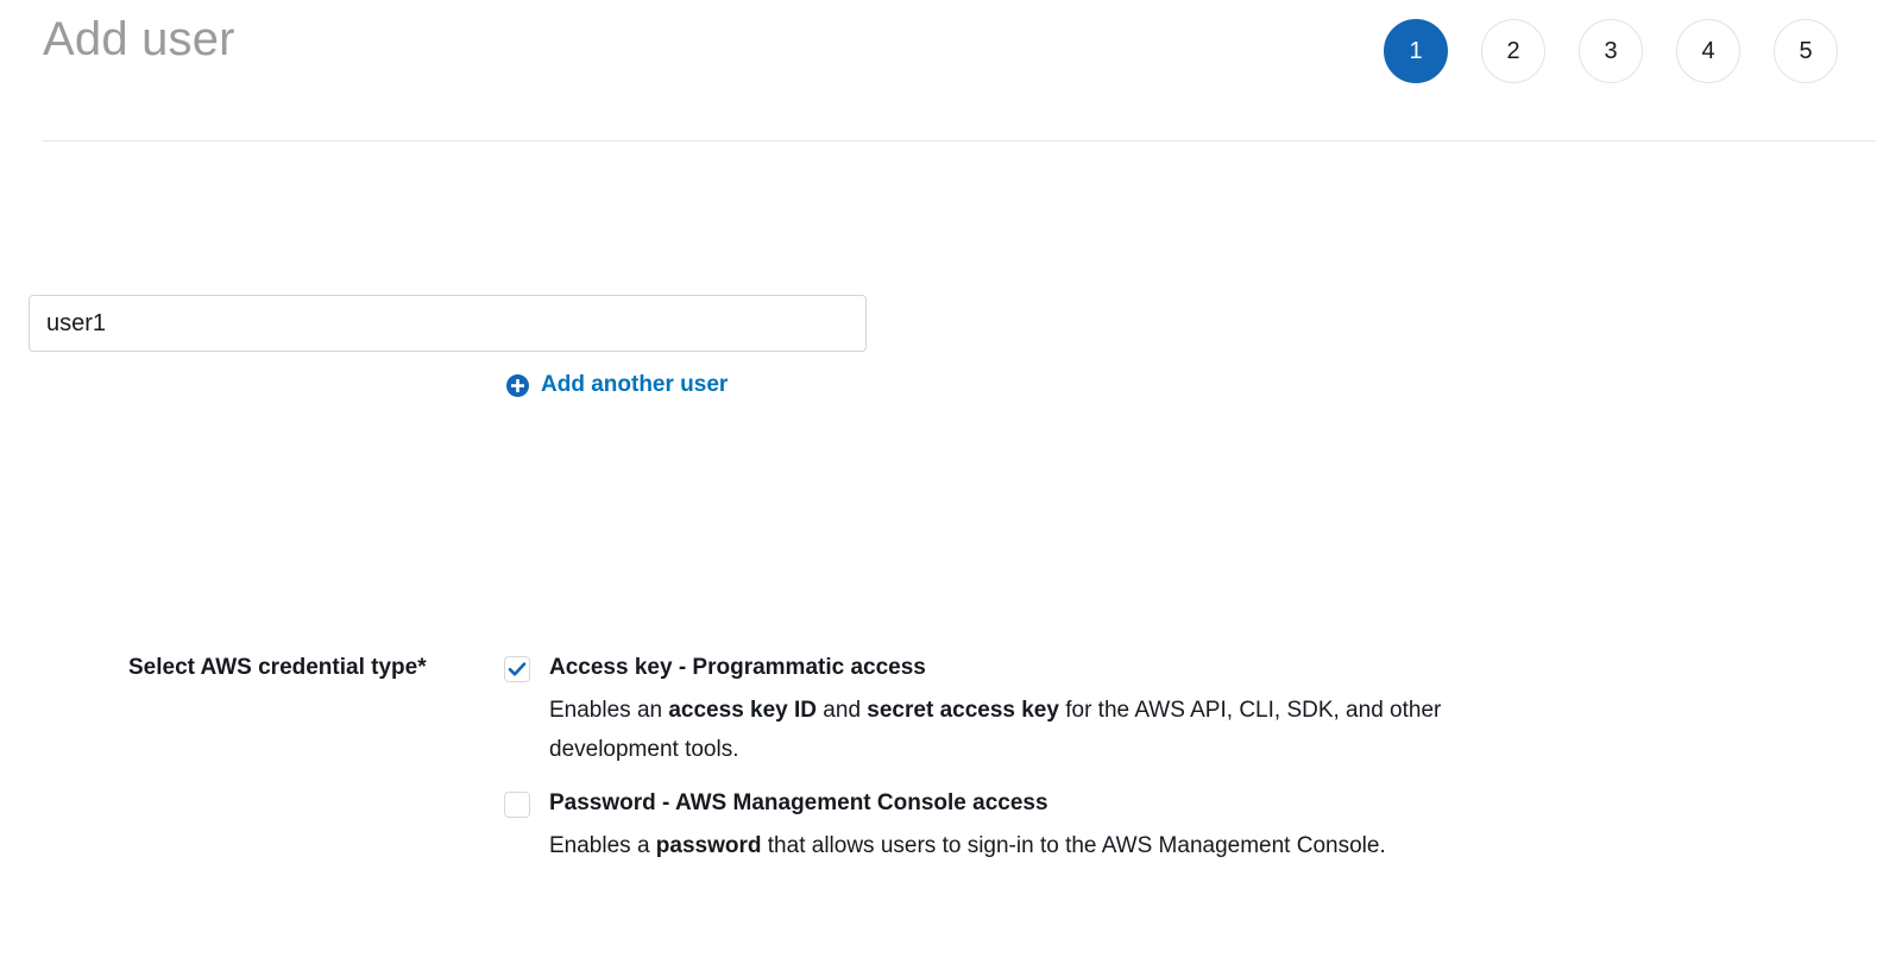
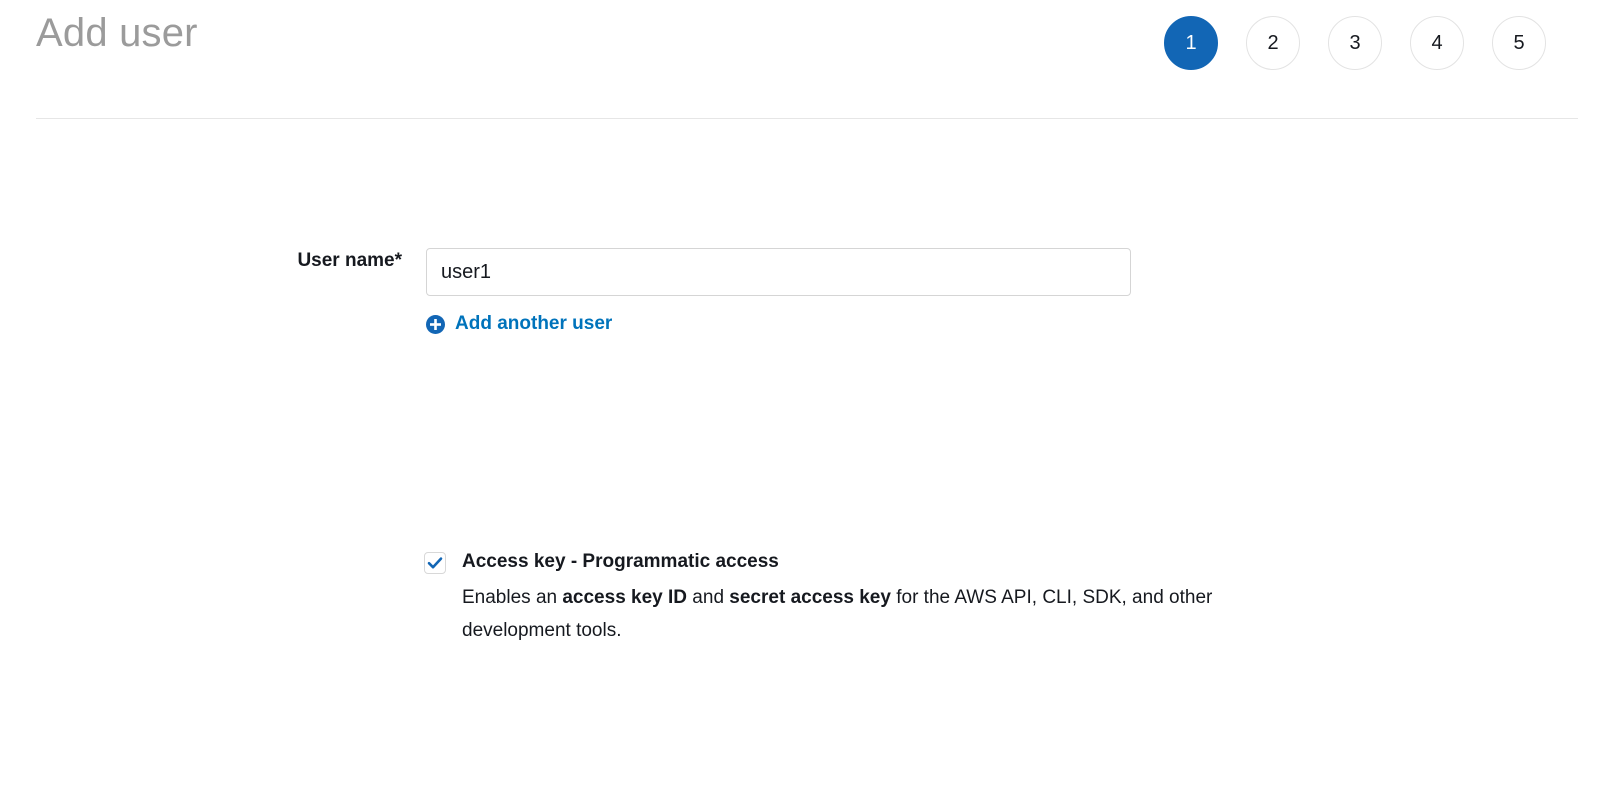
  Add user
  1
  2
  3
  4
  5
+ User name*
  user1
  Add another user
- Select AWS credential type*
  Access key - Programmatic access
  Enables an access key ID and secret access key for the AWS API, CLI, SDK, and other development tools.
- Password - AWS Management Console access
- Enables a password that allows users to sign-in to the AWS Management Console.
